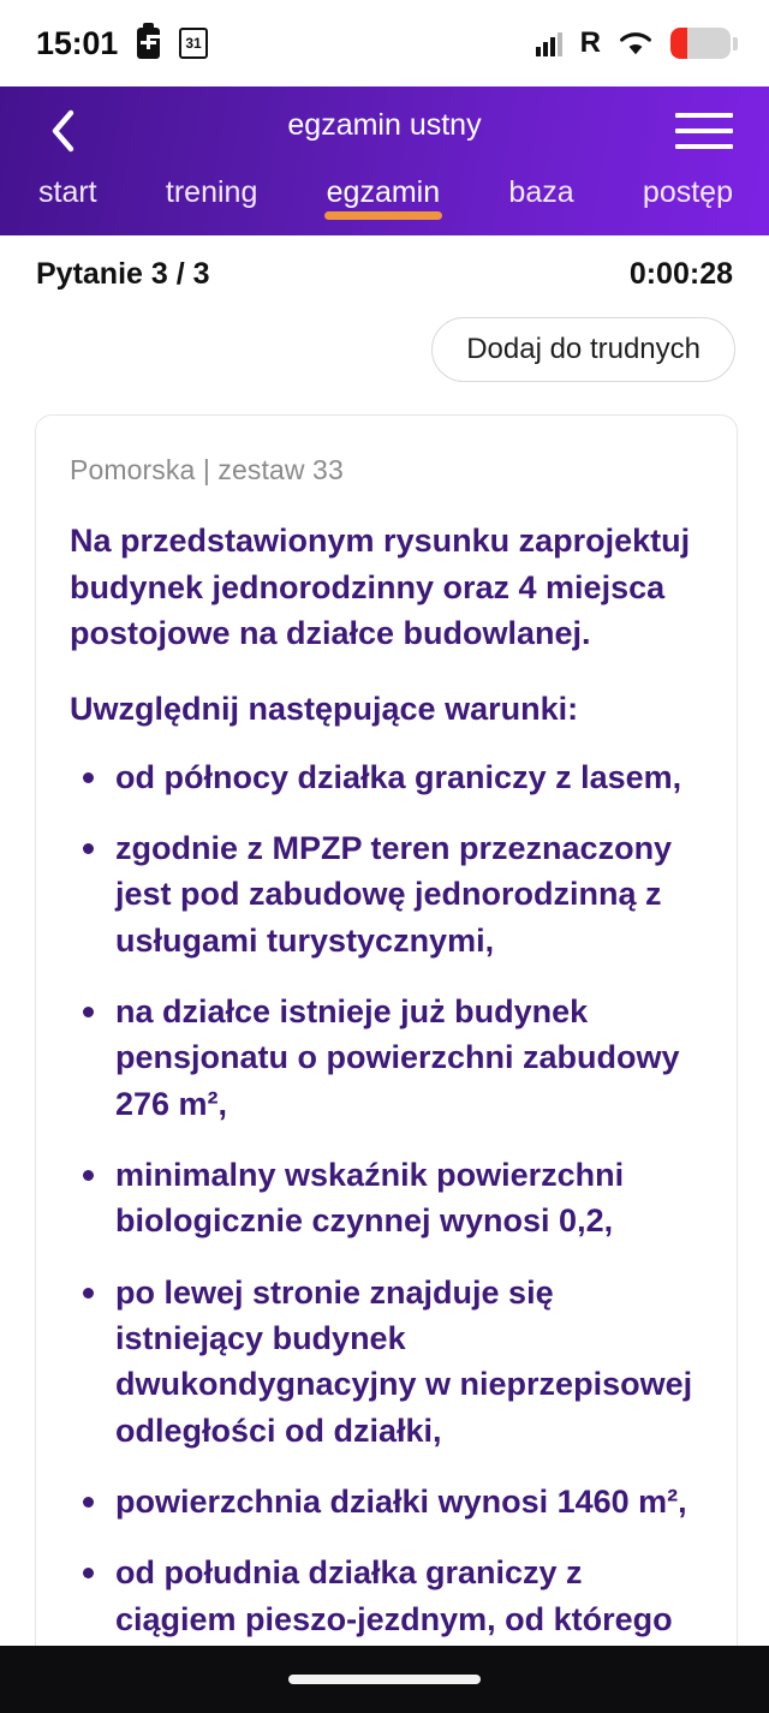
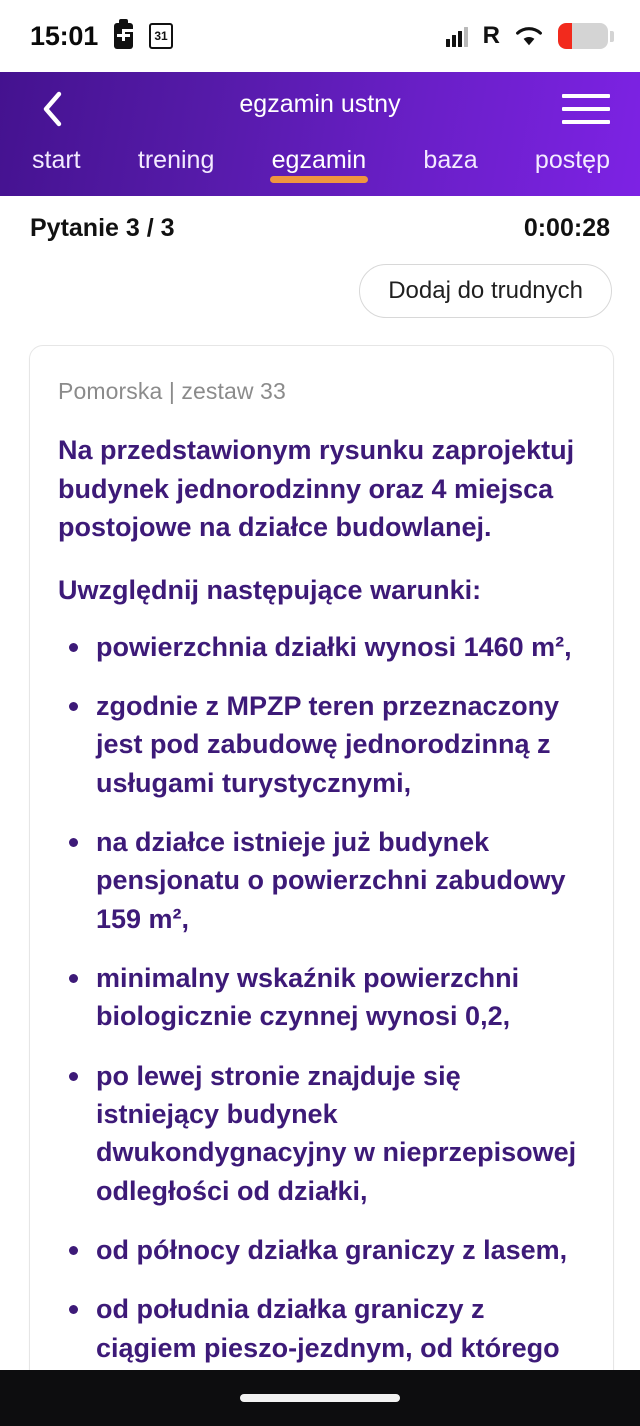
  15:01
  31
  R
  egzamin ustny
  start
  trening
  egzamin
  baza
  postęp
  Pytanie 3 / 3
  0:00:28
  Dodaj do trudnych
  Pomorska | zestaw 33
  Na przedstawionym rysunku zaprojektuj budynek jednorodzinny oraz 4 miejsca postojowe na działce budowlanej.
  Uwzględnij następujące warunki:
- od północy działka graniczy z lasem,
+ powierzchnia działki wynosi 1460 m²,
  zgodnie z MPZP teren przeznaczony jest pod zabudowę jednorodzinną z usługami turystycznymi,
- na działce istnieje już budynek pensjonatu o powierzchni zabudowy 276 m²,
+ na działce istnieje już budynek pensjonatu o powierzchni zabudowy 159 m²,
  minimalny wskaźnik powierzchni biologicznie czynnej wynosi 0,2,
  po lewej stronie znajduje się istniejący budynek dwukondygnacyjny w nieprzepisowej odległości od działki,
- powierzchnia działki wynosi 1460 m²,
+ od północy działka graniczy z lasem,
